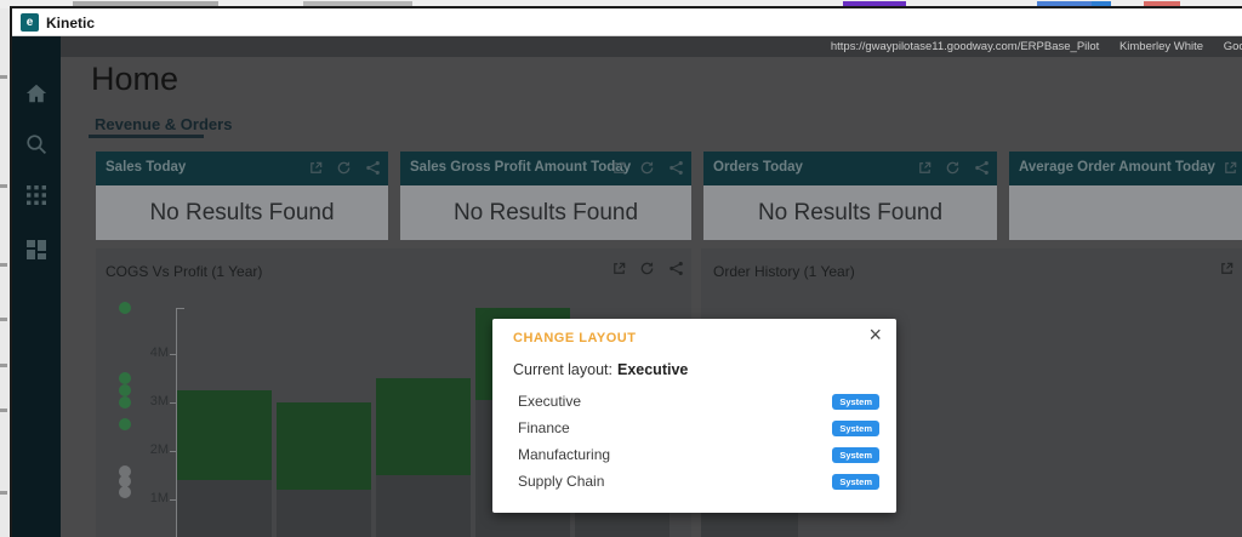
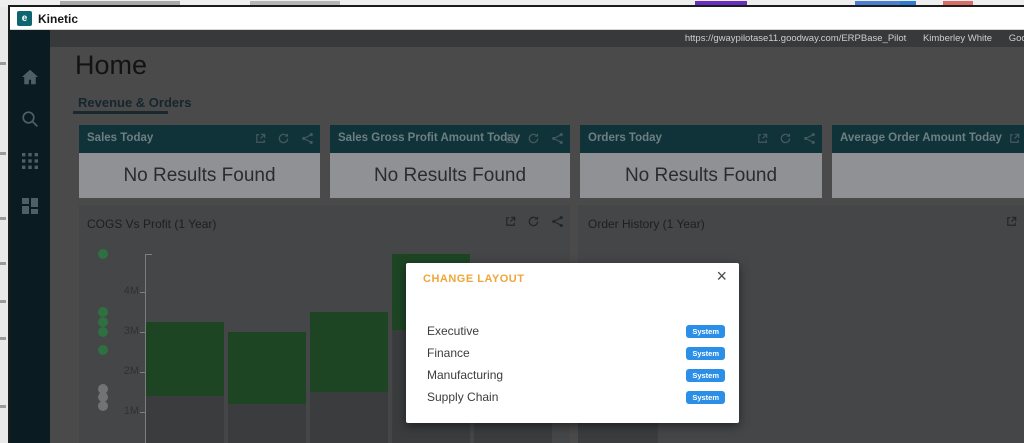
  e
  Kinetic
  https://gwaypilotase11.goodway.com/ERPBase_Pilot Kimberley White Go
  Home
  Revenue & Orders
  COGS Vs Profit (1 Year)
  Order History (1 Year)
  CHANGE LAYOUT
  ×
- Current layout: Executive
  Executive
  System
  Finance
  System
  Manufacturing
  System
  Supply Chain
  System
  Sales Today
  No Results Found
  Sales Gross Profit Amount Tody
  No Results Found
  Orders Today
  No Results Found
  Average Order Amount Today
